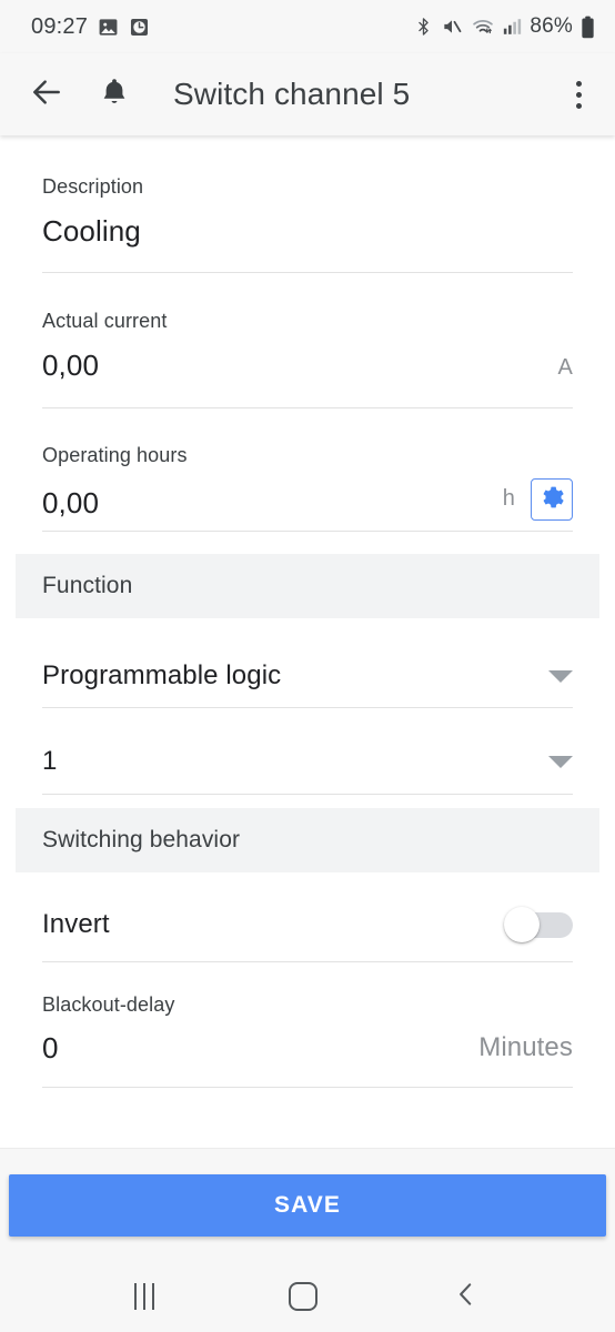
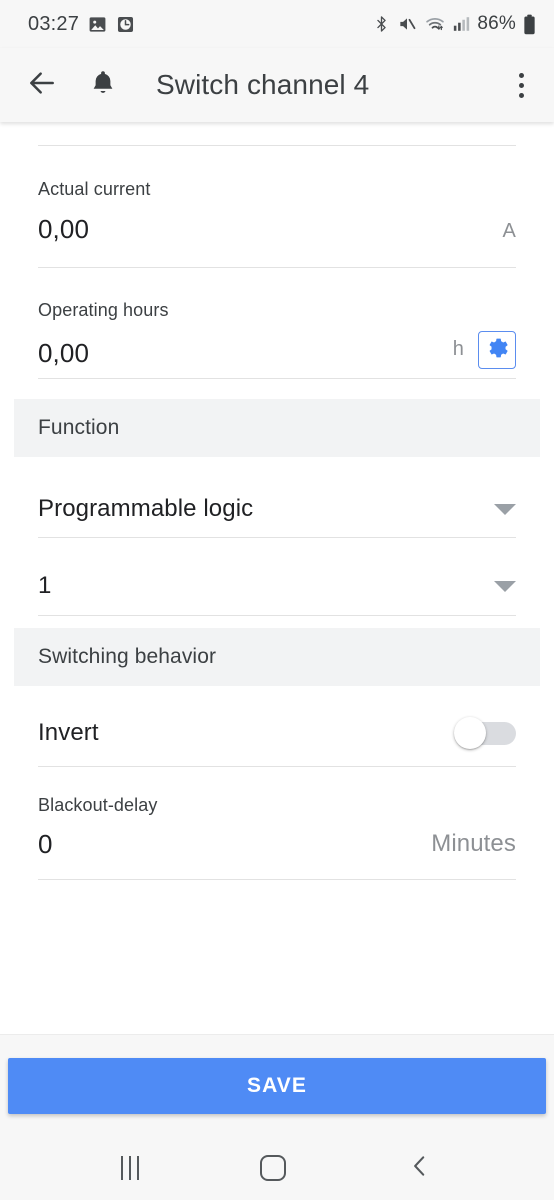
- 09:27
+ 03:27
  86%
- Switch channel 5
+ Switch channel 4
- Description
- Cooling
  Actual current
  0,00
  A
  Operating hours
  0,00
  h
  Function
  Programmable logic
  1
  Switching behavior
  Invert
  Blackout-delay
  0
  Minutes
  SAVE
